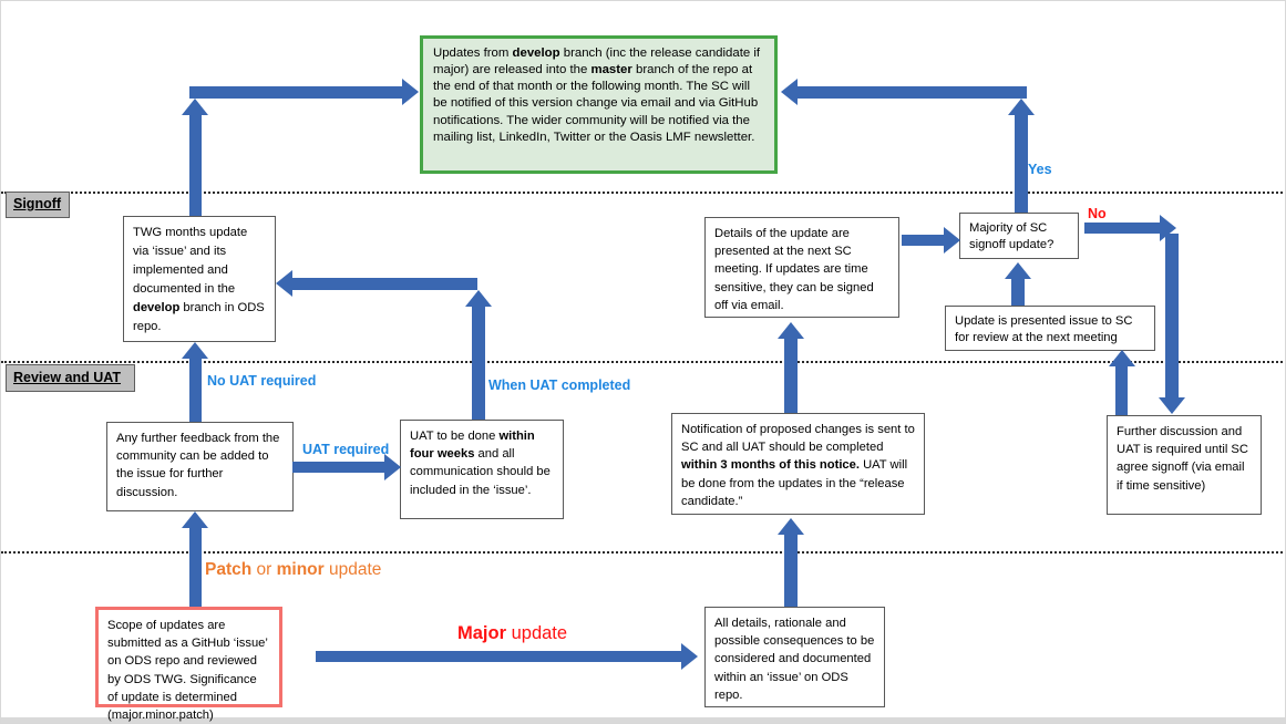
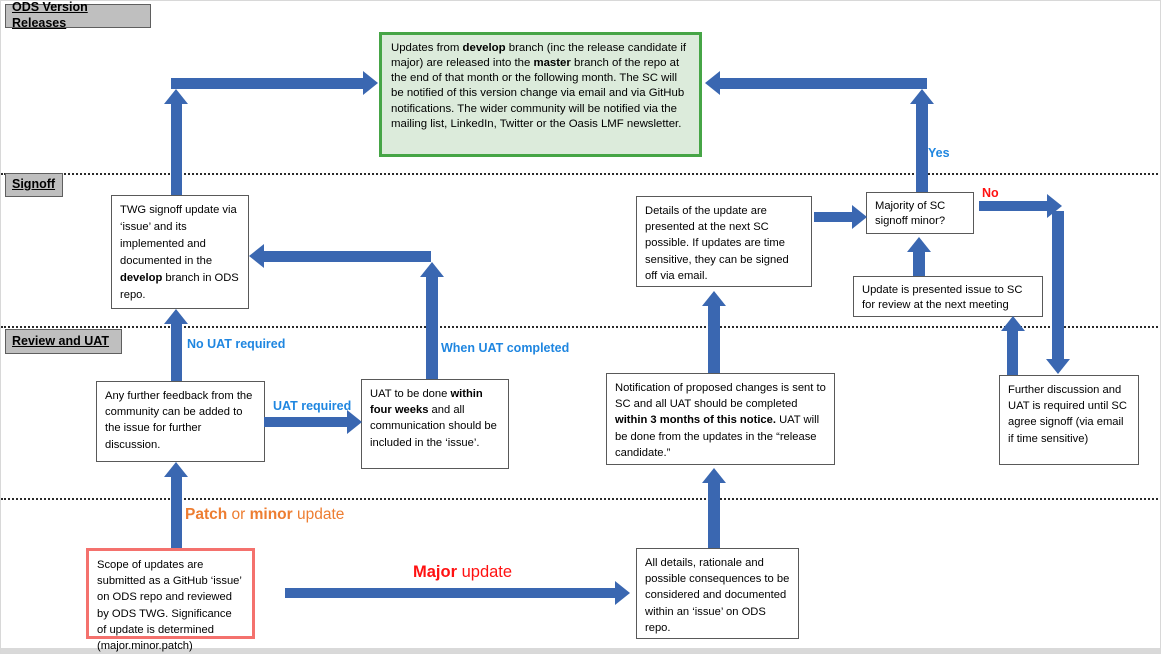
+ ODS Version Releases
  Signoff
  Review and UAT
  Updates from develop branch (inc the release candidate if major) are released into the master branch of the repo at the end of that month or the following month. The SC will be notified of this version change via email and via GitHub notifications. The wider community will be notified via the mailing list, LinkedIn, Twitter or the Oasis LMF newsletter.
- TWG months update via ‘issue’ and its implemented and documented in the develop branch in ODS repo.
+ TWG signoff update via ‘issue’ and its implemented and documented in the develop branch in ODS repo.
  Any further feedback from the community can be added to the issue for further discussion.
  UAT to be done within four weeks and all communication should be included in the ‘issue’.
  Scope of updates are submitted as a GitHub ‘issue’ on ODS repo and reviewed by ODS TWG. Significance of update is determined (major.minor.patch)
  All details, rationale and possible consequences to be considered and documented within an ‘issue’ on ODS repo.
  Notification of proposed changes is sent to SC and all UAT should be completed within 3 months of this notice. UAT will be done from the updates in the “release candidate.”
- Details of the update are presented at the next SC meeting. If updates are time sensitive, they can be signed off via email.
+ Details of the update are presented at the next SC possible. If updates are time sensitive, they can be signed off via email.
- Majority of SC signoff update?
+ Majority of SC signoff minor?
  Update is presented issue to SC for review at the next meeting
  Further discussion and UAT is required until SC agree signoff (via email if time sensitive)
  Patch or minor update
  Major update
  No UAT required
  UAT required
  When UAT completed
  Yes
  No
